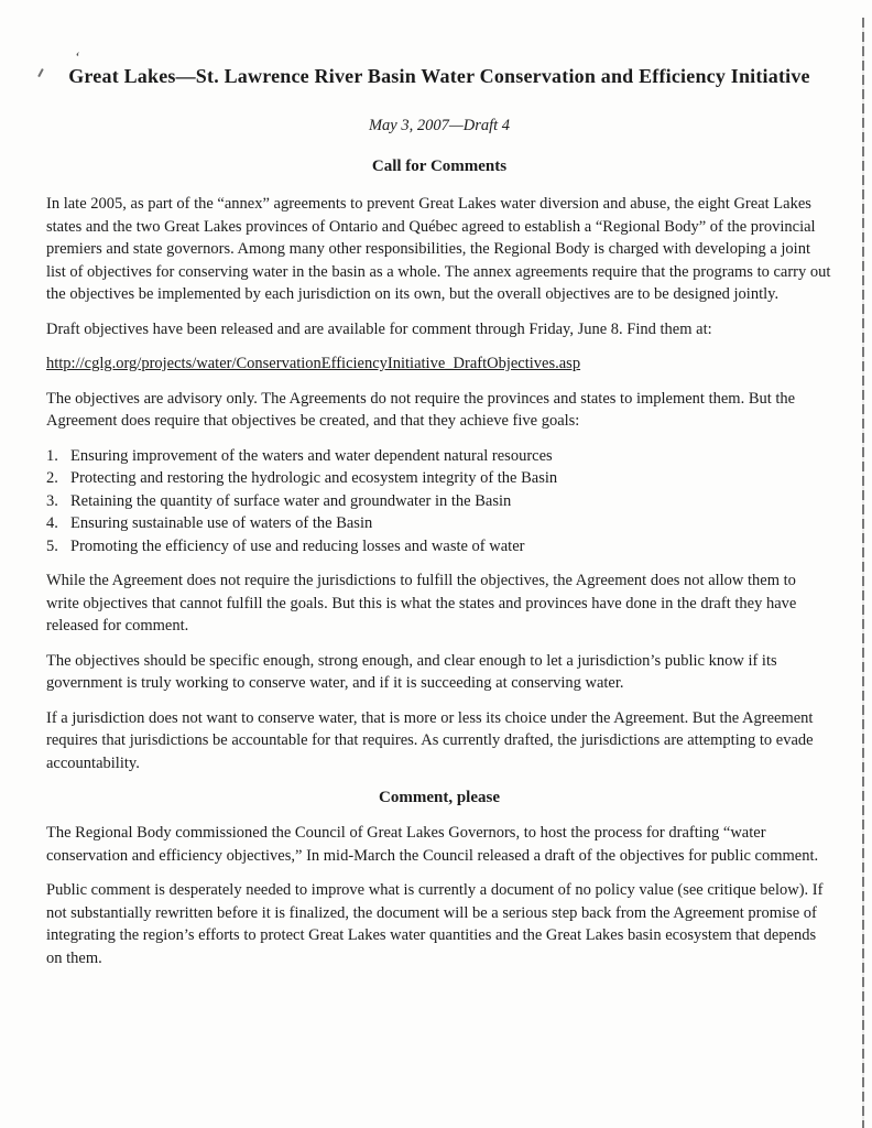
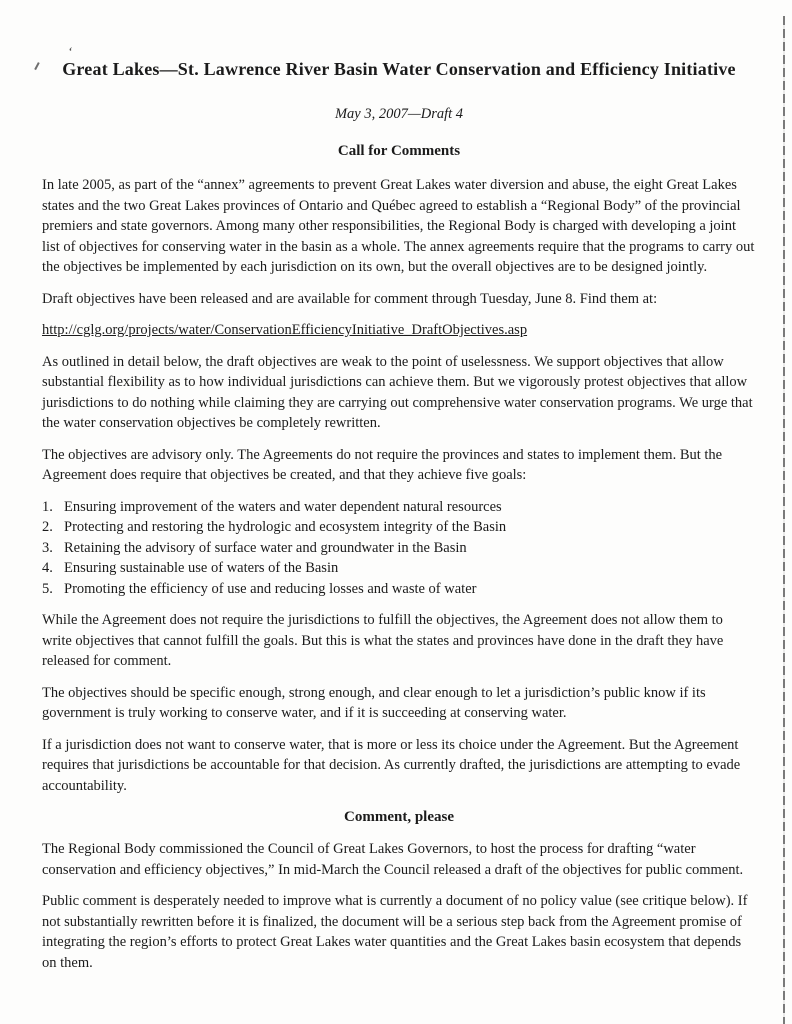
  Great Lakes—St. Lawrence River Basin Water Conservation and Efficiency Initiative
  May 3, 2007—Draft 4
  Call for Comments
  In late 2005, as part of the “annex” agreements to prevent Great Lakes water diversion and abuse, the eight Great Lakes states and the two Great Lakes provinces of Ontario and Québec agreed to establish a “Regional Body” of the provincial premiers and state governors. Among many other responsibilities, the Regional Body is charged with developing a joint list of objectives for conserving water in the basin as a whole. The annex agreements require that the programs to carry out the objectives be implemented by each jurisdiction on its own, but the overall objectives are to be designed jointly.
- Draft objectives have been released and are available for comment through Friday, June 8. Find them at:
+ Draft objectives have been released and are available for comment through Tuesday, June 8. Find them at:
  http://cglg.org/projects/water/ConservationEfficiencyInitiative_DraftObjectives.asp
+ As outlined in detail below, the draft objectives are weak to the point of uselessness. We support objectives that allow substantial flexibility as to how individual jurisdictions can achieve them. But we vigorously protest objectives that allow jurisdictions to do nothing while claiming they are carrying out comprehensive water conservation programs. We urge that the water conservation objectives be completely rewritten.
  The objectives are advisory only. The Agreements do not require the provinces and states to implement them. But the Agreement does require that objectives be created, and that they achieve five goals:
  1.
  Ensuring improvement of the waters and water dependent natural resources
  2.
  Protecting and restoring the hydrologic and ecosystem integrity of the Basin
  3.
- Retaining the quantity of surface water and groundwater in the Basin
+ Retaining the advisory of surface water and groundwater in the Basin
  4.
  Ensuring sustainable use of waters of the Basin
  5.
  Promoting the efficiency of use and reducing losses and waste of water
  While the Agreement does not require the jurisdictions to fulfill the objectives, the Agreement does not allow them to write objectives that cannot fulfill the goals. But this is what the states and provinces have done in the draft they have released for comment.
  The objectives should be specific enough, strong enough, and clear enough to let a jurisdiction’s public know if its government is truly working to conserve water, and if it is succeeding at conserving water.
- If a jurisdiction does not want to conserve water, that is more or less its choice under the Agreement. But the Agreement requires that jurisdictions be accountable for that requires. As currently drafted, the jurisdictions are attempting to evade accountability.
+ If a jurisdiction does not want to conserve water, that is more or less its choice under the Agreement. But the Agreement requires that jurisdictions be accountable for that decision. As currently drafted, the jurisdictions are attempting to evade accountability.
  Comment, please
  The Regional Body commissioned the Council of Great Lakes Governors, to host the process for drafting “water conservation and efficiency objectives,” In mid-March the Council released a draft of the objectives for public comment.
  Public comment is desperately needed to improve what is currently a document of no policy value (see critique below). If not substantially rewritten before it is finalized, the document will be a serious step back from the Agreement promise of integrating the region’s efforts to protect Great Lakes water quantities and the Great Lakes basin ecosystem that depends on them.
